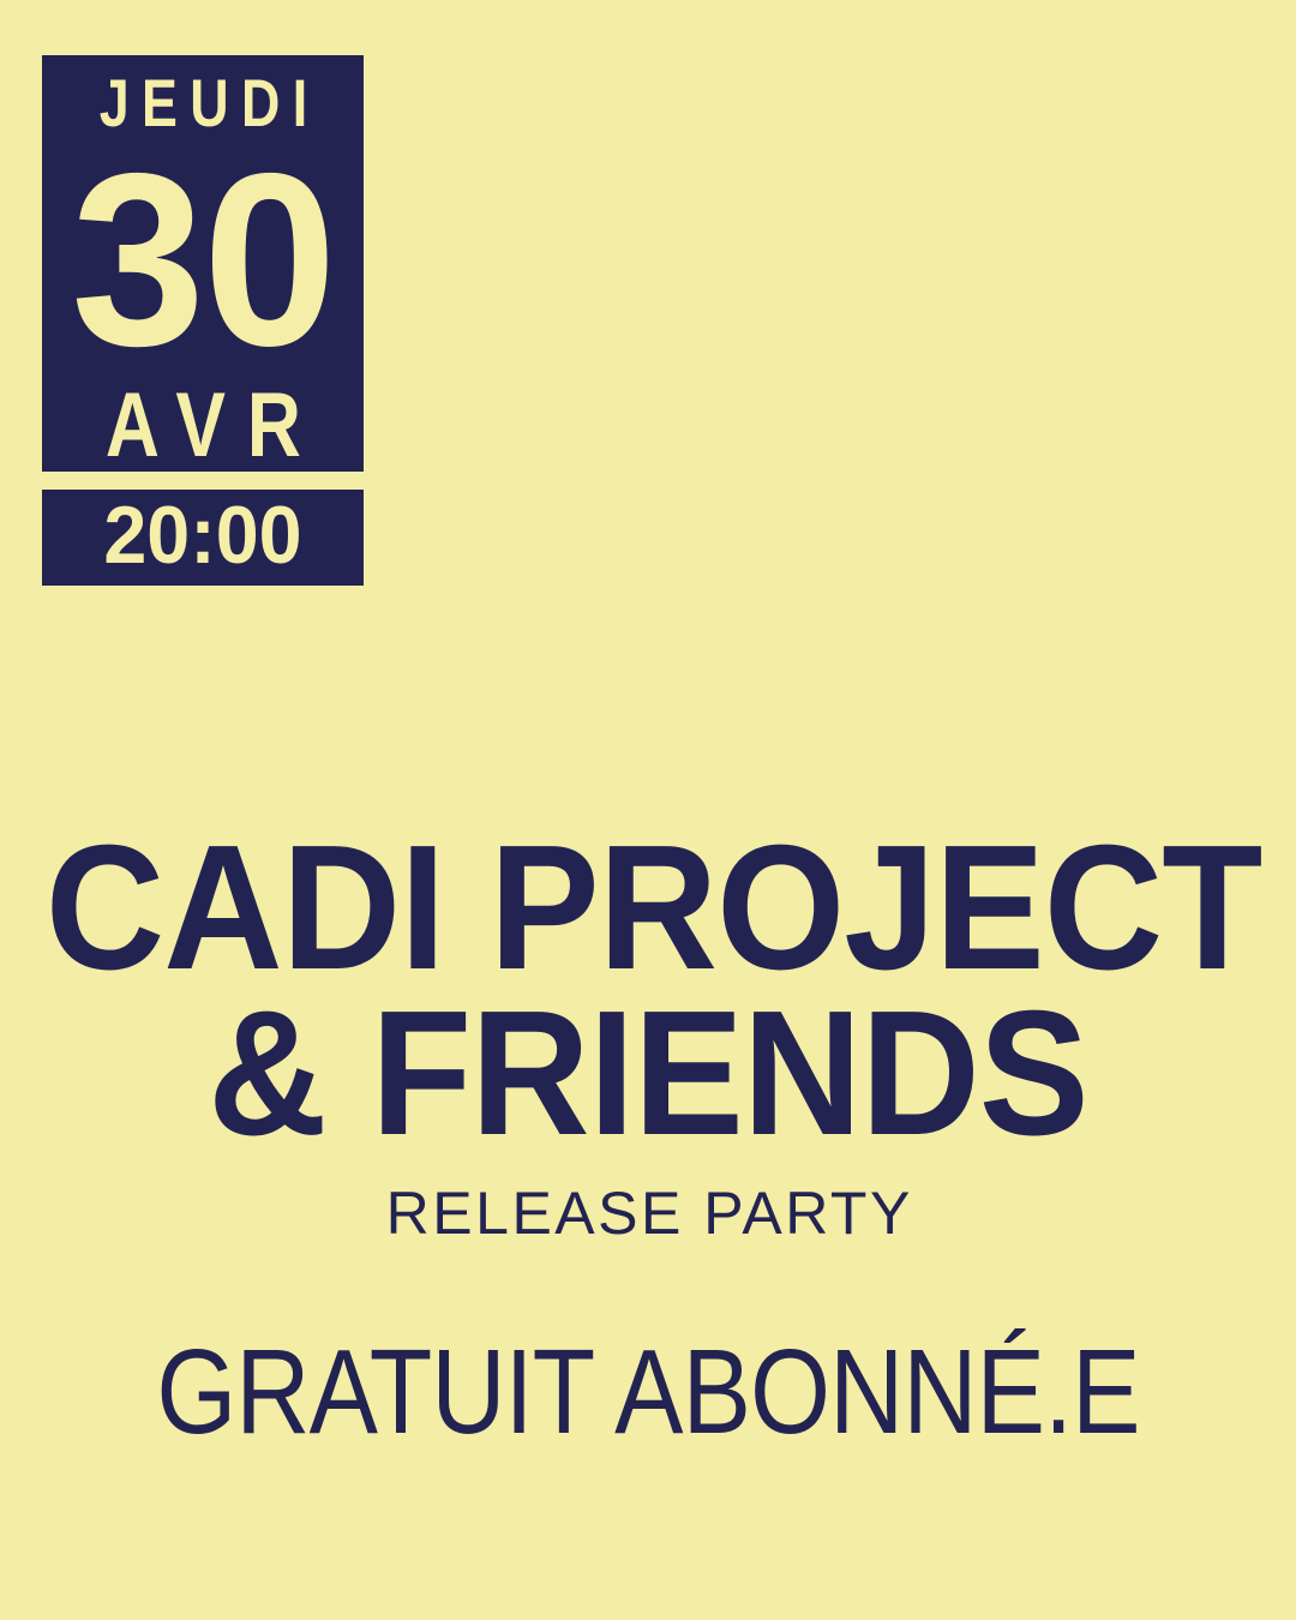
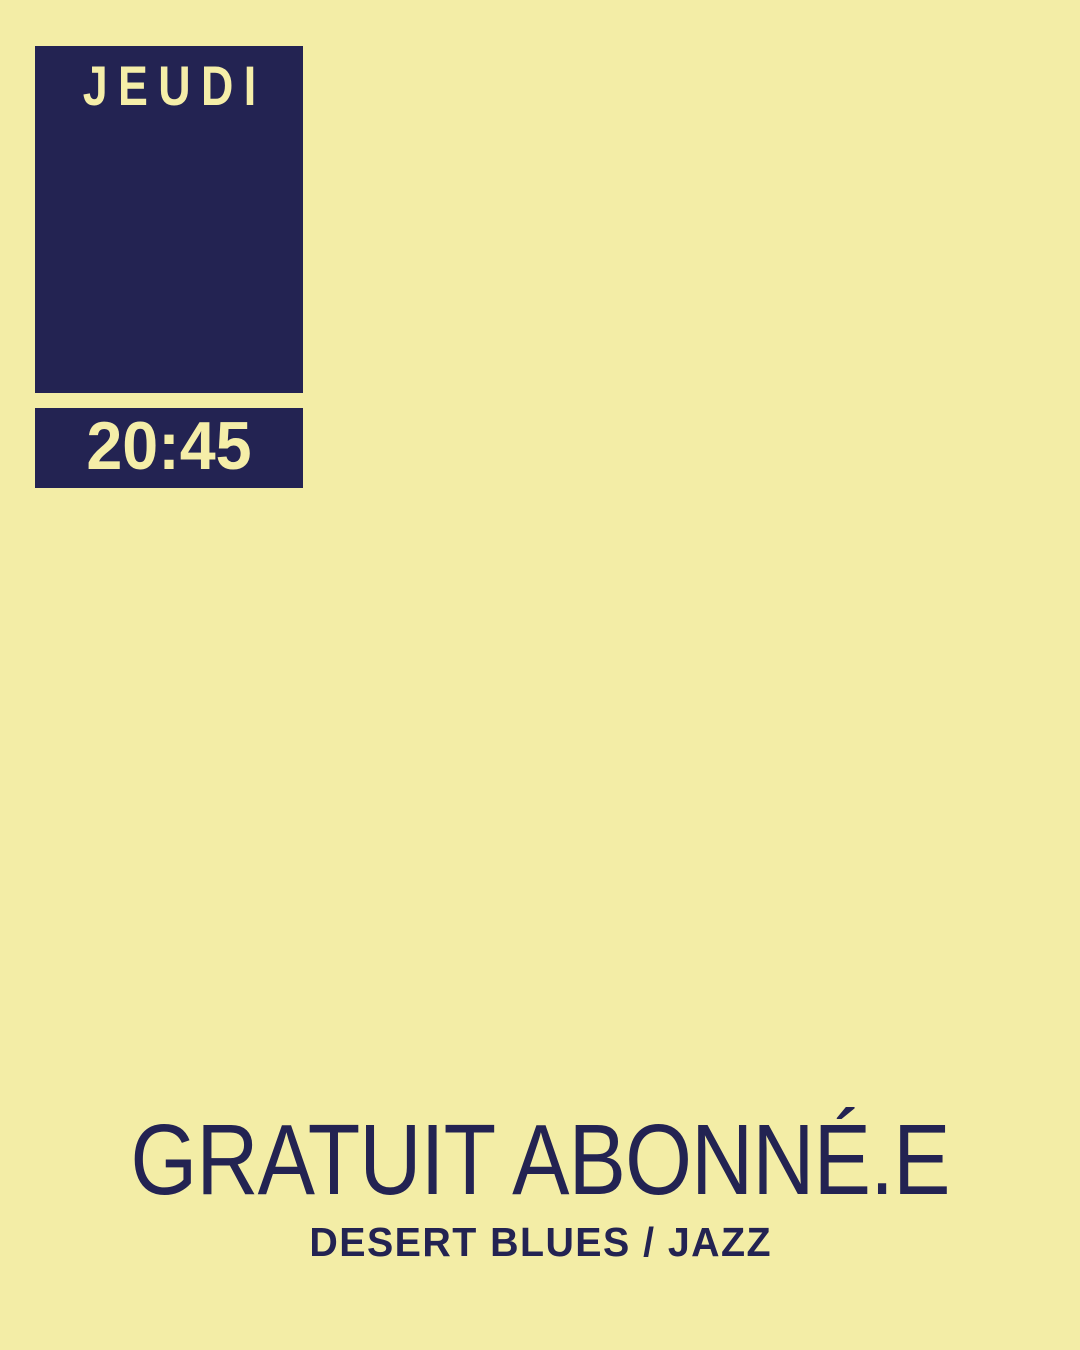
  JEUDI
- 30
- AVR
- 20:00
+ 20:45
- CADI PROJECT
- & FRIENDS
- RELEASE PARTY
  GRATUIT ABONNÉ.E
+ DESERT BLUES / JAZZ
